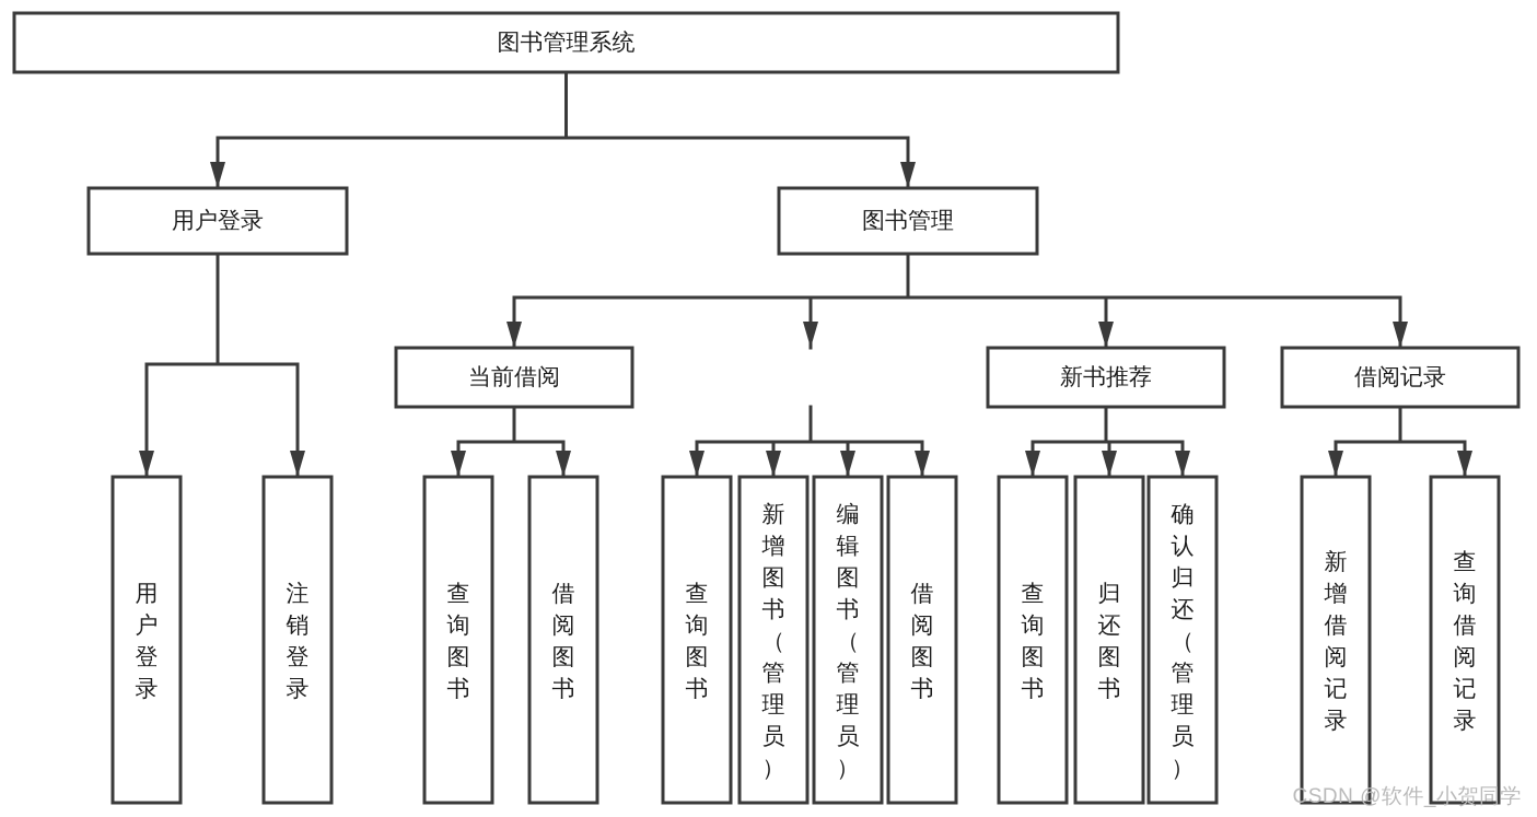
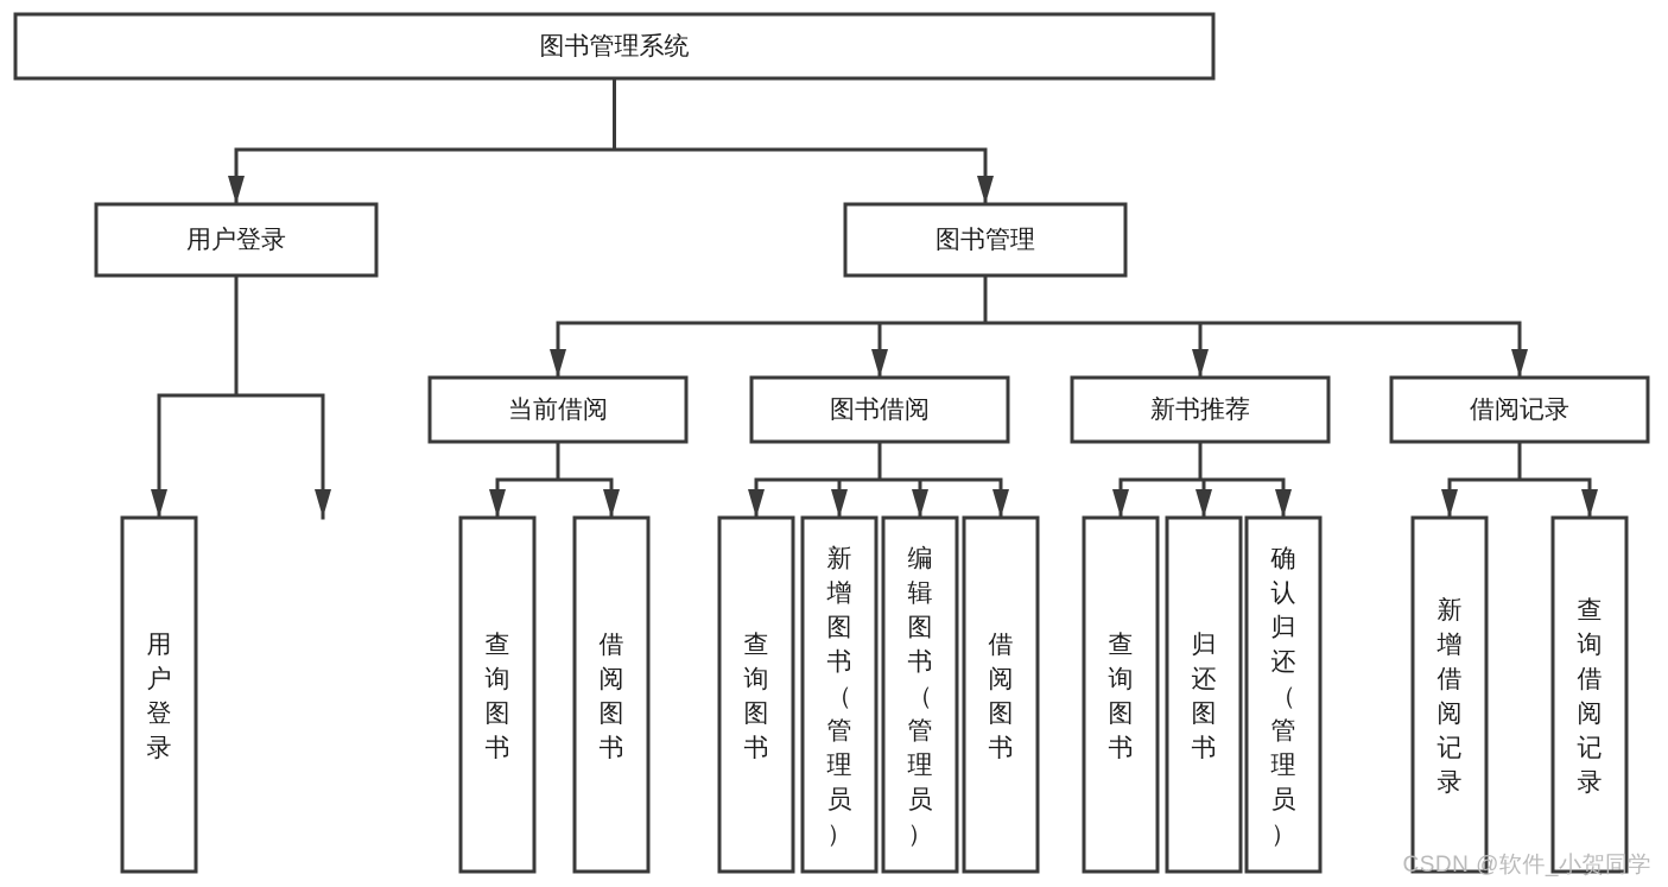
  图书管理系统
  用户登录
  图书管理
  当前借阅
+ 图书借阅
  新书推荐
  借阅记录
  用户登录
- 注销登录
  查询图书
  借阅图书
  查询图书
  新增图书（管理员）
  编辑图书（管理员）
  借阅图书
  查询图书
  归还图书
  确认归还（管理员）
  新增借阅记录
  查询借阅记录
  CSDN @软件_小贺同学
